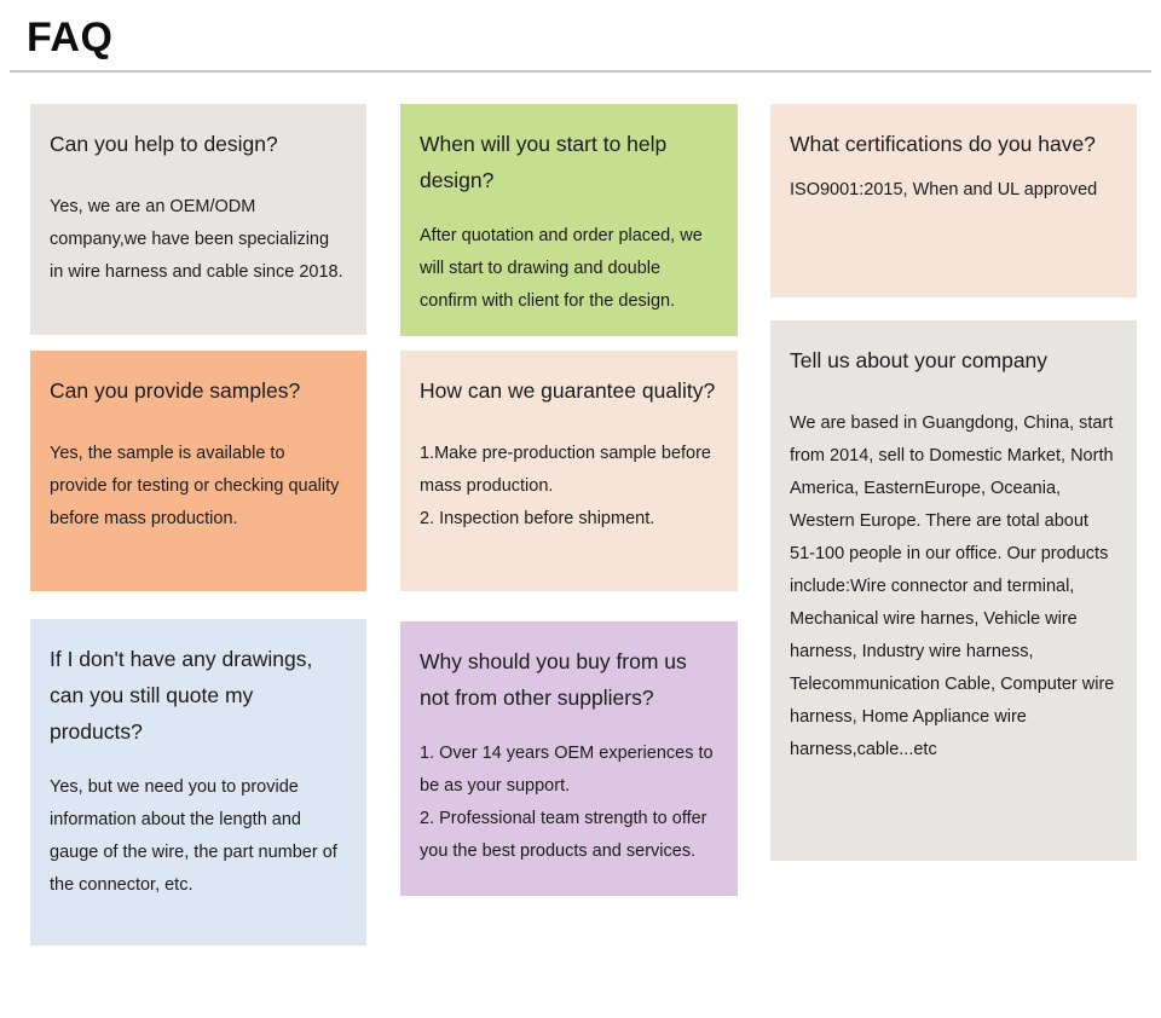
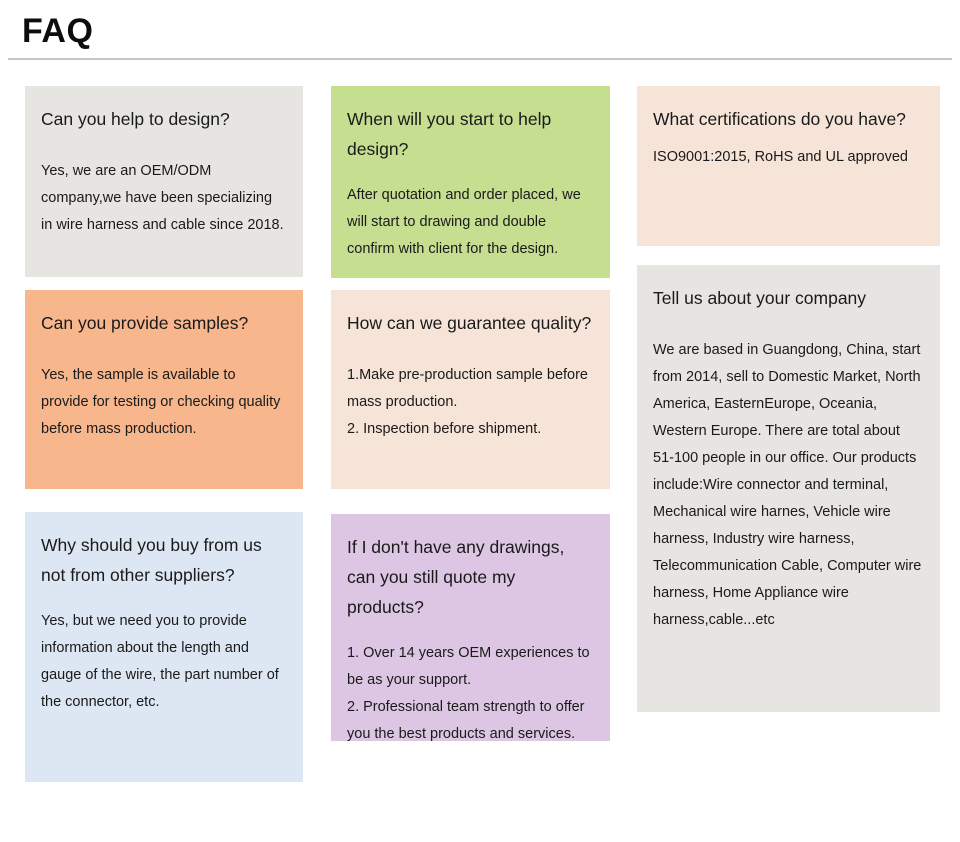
  FAQ
  Can you help to design?
  Yes, we are an OEM/ODM company,we have been specializing in wire harness and cable since 2018.
  When will you start to help design?
  After quotation and order placed, we will start to drawing and double confirm with client for the design.
  What certifications do you have?
- ISO9001:2015, When and UL approved
+ ISO9001:2015, RoHS and UL approved
  Can you provide samples?
  Yes, the sample is available to provide for testing or checking quality before mass production.
  How can we guarantee quality?
  1.Make pre-production sample before mass production.
  2. Inspection before shipment.
  Tell us about your company
  We are based in Guangdong, China, start from 2014, sell to Domestic Market, North America, EasternEurope, Oceania, Western Europe. There are total about 51-100 people in our office. Our products include:Wire connector and terminal, Mechanical wire harnes, Vehicle wire harness, Industry wire harness, Telecommunication Cable, Computer wire harness, Home Appliance wire harness,cable...etc
- If I don't have any drawings, can you still quote my products?
+ Why should you buy from us not from other suppliers?
  Yes, but we need you to provide information about the length and gauge of the wire, the part number of the connector, etc.
- Why should you buy from us not from other suppliers?
+ If I don't have any drawings, can you still quote my products?
  1. Over 14 years OEM experiences to be as your support.
  2. Professional team strength to offer you the best products and services.
